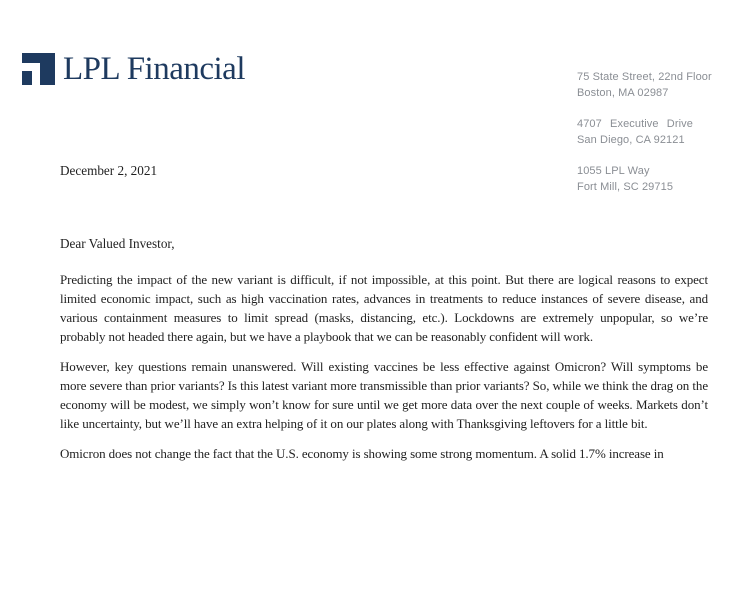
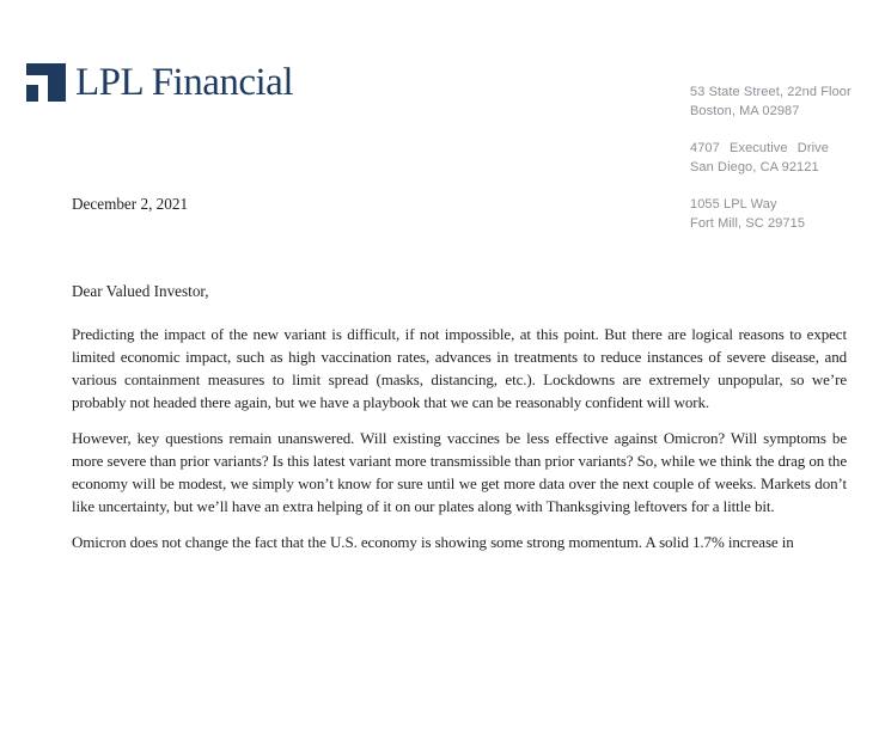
  LPL Financial
- 75 State Street, 22nd Floor
+ 53 State Street, 22nd Floor
  Boston, MA 02987
  4707 Executive Drive
  San Diego, CA 92121
  1055 LPL Way
  Fort Mill, SC 29715
  December 2, 2021
  Dear Valued Investor,
  Predicting the impact of the new variant is difficult, if not impossible, at this point. But there are logical reasons to expect limited economic impact, such as high vaccination rates, advances in treatments to reduce instances of severe disease, and various containment measures to limit spread (masks, distancing, etc.). Lockdowns are extremely unpopular, so we’re probably not headed there again, but we have a playbook that we can be reasonably confident will work.
  However, key questions remain unanswered. Will existing vaccines be less effective against Omicron? Will symptoms be more severe than prior variants? Is this latest variant more transmissible than prior variants? So, while we think the drag on the economy will be modest, we simply won’t know for sure until we get more data over the next couple of weeks. Markets don’t like uncertainty, but we’ll have an extra helping of it on our plates along with Thanksgiving leftovers for a little bit.
  Omicron does not change the fact that the U.S. economy is showing some strong momentum. A solid 1.7% increase in
